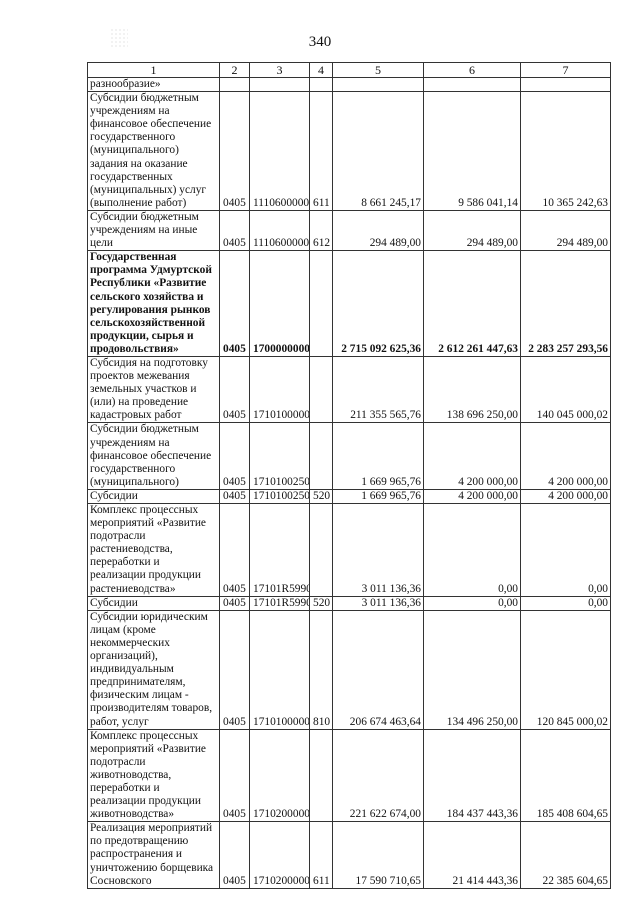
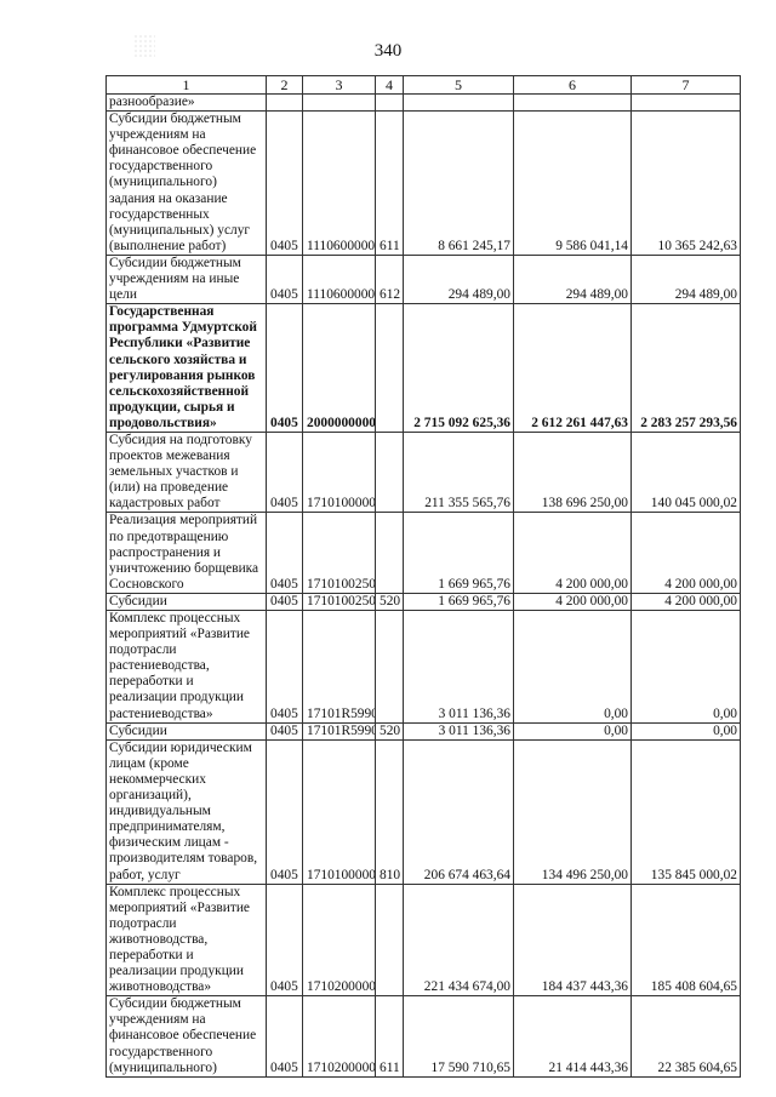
  340
  1	2	3	4	5	6	7
  разнообразие»
  Субсидии бюджетным учреждениям на финансовое обеспечение государственного (муниципального) задания на оказание государственных (муниципальных) услуг (выполнение работ)	0405	1110600000	611	8 661 245,17	9 586 041,14	10 365 242,63
  Субсидии бюджетным учреждениям на иные цели	0405	1110600000	612	294 489,00	294 489,00	294 489,00
- Государственная программа Удмуртской Республики «Развитие сельского хозяйства и регулирования рынков сельскохозяйственной продукции, сырья и продовольствия»	0405	1700000000		2 715 092 625,36	2 612 261 447,63	2 283 257 293,56
+ Государственная программа Удмуртской Республики «Развитие сельского хозяйства и регулирования рынков сельскохозяйственной продукции, сырья и продовольствия»	0405	2000000000		2 715 092 625,36	2 612 261 447,63	2 283 257 293,56
  Субсидия на подготовку проектов межевания земельных участков и (или) на проведение кадастровых работ	0405	1710100000		211 355 565,76	138 696 250,00	140 045 000,02
- Субсидии бюджетным учреждениям на финансовое обеспечение государственного (муниципального)	0405	1710100250		1 669 965,76	4 200 000,00	4 200 000,00
+ Реализация мероприятий по предотвращению распространения и уничтожению борщевика Сосновского	0405	1710100250		1 669 965,76	4 200 000,00	4 200 000,00
  Субсидии	0405	1710100250	520	1 669 965,76	4 200 000,00	4 200 000,00
  Комплекс процессных мероприятий «Развитие подотрасли растениеводства, переработки и реализации продукции растениеводства»	0405	17101R5990		3 011 136,36	0,00	0,00
  Субсидии	0405	17101R5990	520	3 011 136,36	0,00	0,00
- Субсидии юридическим лицам (кроме некоммерческих организаций), индивидуальным предпринимателям, физическим лицам - производителям товаров, работ, услуг	0405	1710100000	810	206 674 463,64	134 496 250,00	120 845 000,02
+ Субсидии юридическим лицам (кроме некоммерческих организаций), индивидуальным предпринимателям, физическим лицам - производителям товаров, работ, услуг	0405	1710100000	810	206 674 463,64	134 496 250,00	135 845 000,02
- Комплекс процессных мероприятий «Развитие подотрасли животноводства, переработки и реализации продукции животноводства»	0405	1710200000		221 622 674,00	184 437 443,36	185 408 604,65
+ Комплекс процессных мероприятий «Развитие подотрасли животноводства, переработки и реализации продукции животноводства»	0405	1710200000		221 434 674,00	184 437 443,36	185 408 604,65
- Реализация мероприятий по предотвращению распространения и уничтожению борщевика Сосновского	0405	1710200000	611	17 590 710,65	21 414 443,36	22 385 604,65
+ Субсидии бюджетным учреждениям на финансовое обеспечение государственного (муниципального)	0405	1710200000	611	17 590 710,65	21 414 443,36	22 385 604,65
